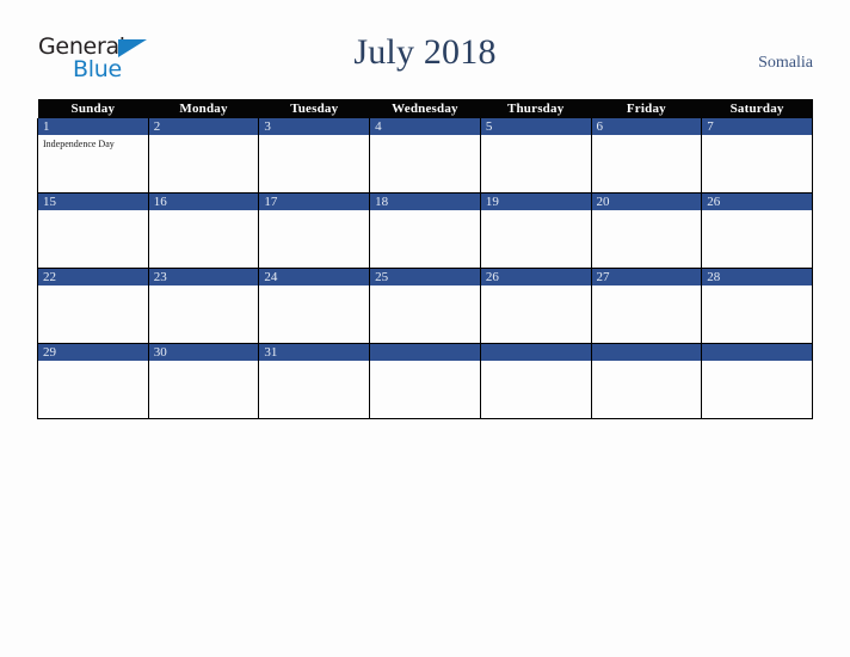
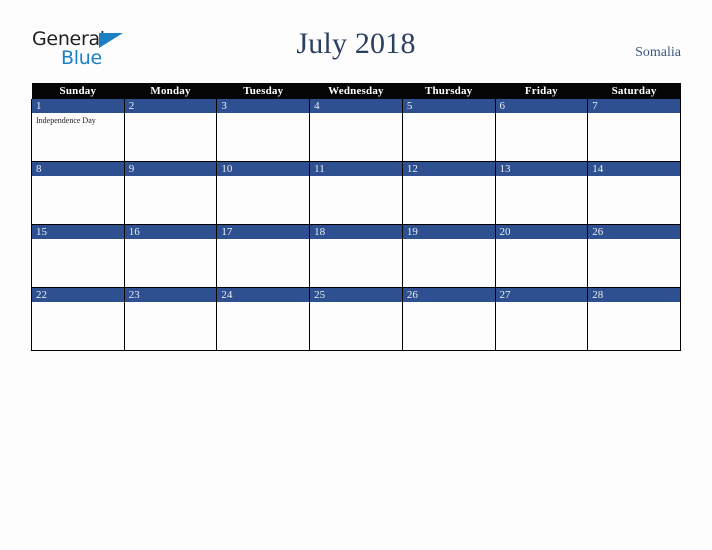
  General
  Blue
  July 2018
  Somalia
  Sunday	Monday	Tuesday	Wednesday	Thursday	Friday	Saturday
  1Independence Day	2	3	4	5	6	7
+ 8	9	10	11	12	13	14
  15	16	17	18	19	20	26
  22	23	24	25	26	27	28
- 29	30	31
